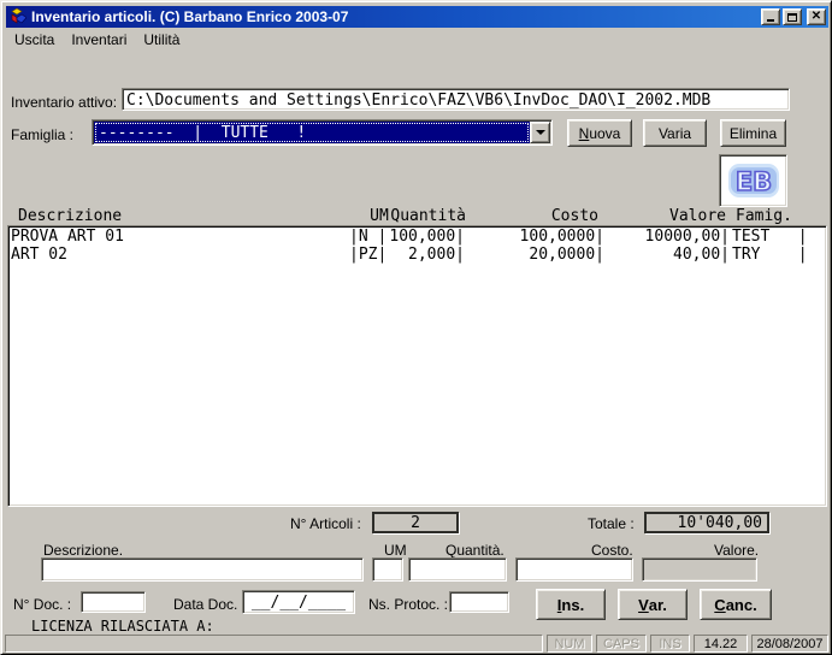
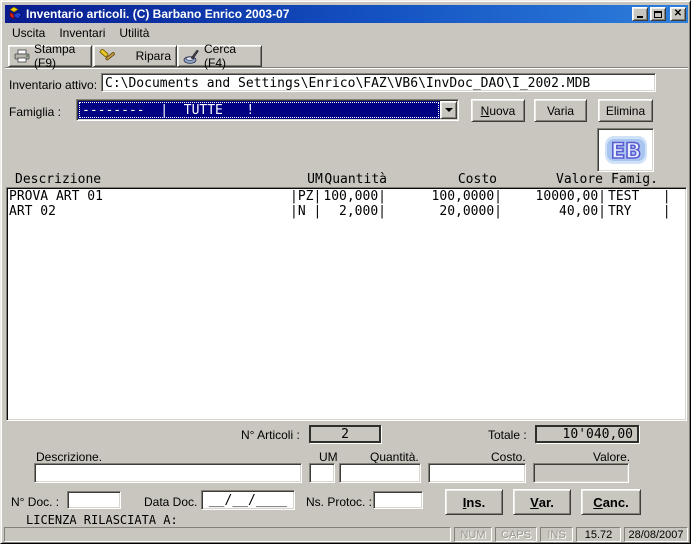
  Inventario articoli. (C) Barbano Enrico 2003-07
  ✕
  Uscita
  Inventari
  Utilità
+ Stampa (F9)
+ Ripara
+ Cerca (F4)
  Inventario attivo:
  C:\Documents and Settings\Enrico\FAZ\VB6\InvDoc_DAO\I_2002.MDB
  Famiglia :
  -------- | TUTTE !
  N
  uova
  Varia
  Elimina
  EB
  Descrizione
  UM
  Quantità
  Costo
  Valore
  Famig.
  PROVA ART 01
- |N |
+ |PZ|
  100,000|
  100,0000|
  10000,00|
  TEST |
  ART 02
- |PZ|
+ |N |
  2,000|
  20,0000|
  40,00|
  TRY |
  N° Articoli :
  2
  Totale :
  10'040,00
  Descrizione.
  UM
  Quantità.
  Costo.
  Valore.
  N° Doc. :
  Data Doc.
  __/__/____
  Ns. Protoc. :
  I
  ns.
  V
  ar.
  C
  anc.
  LICENZA RILASCIATA A:
  NUM
  CAPS
  INS
- 14.22
+ 15.72
  28/08/2007
